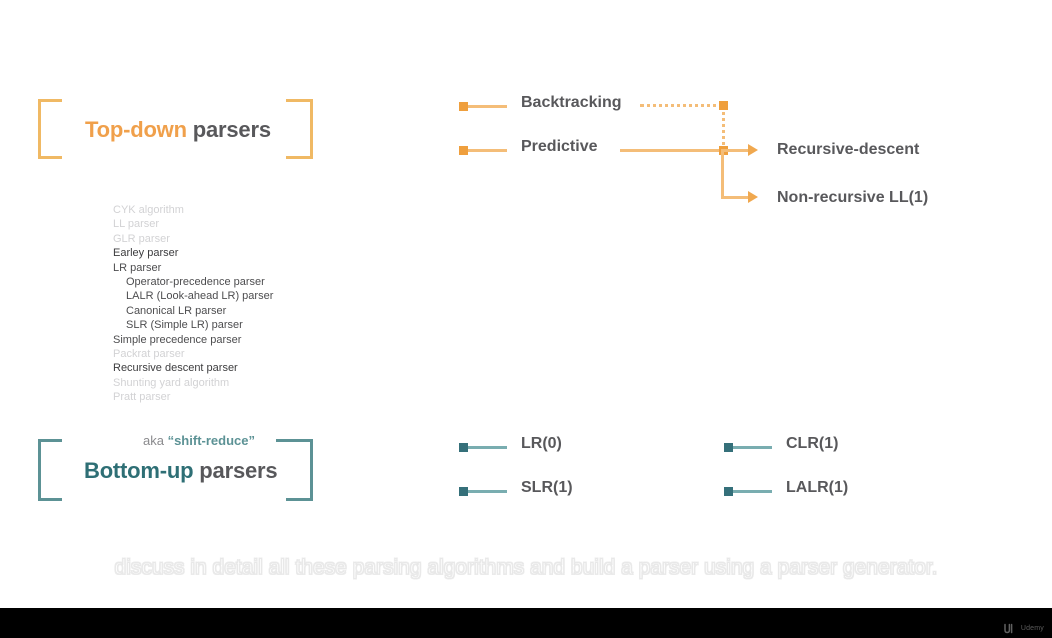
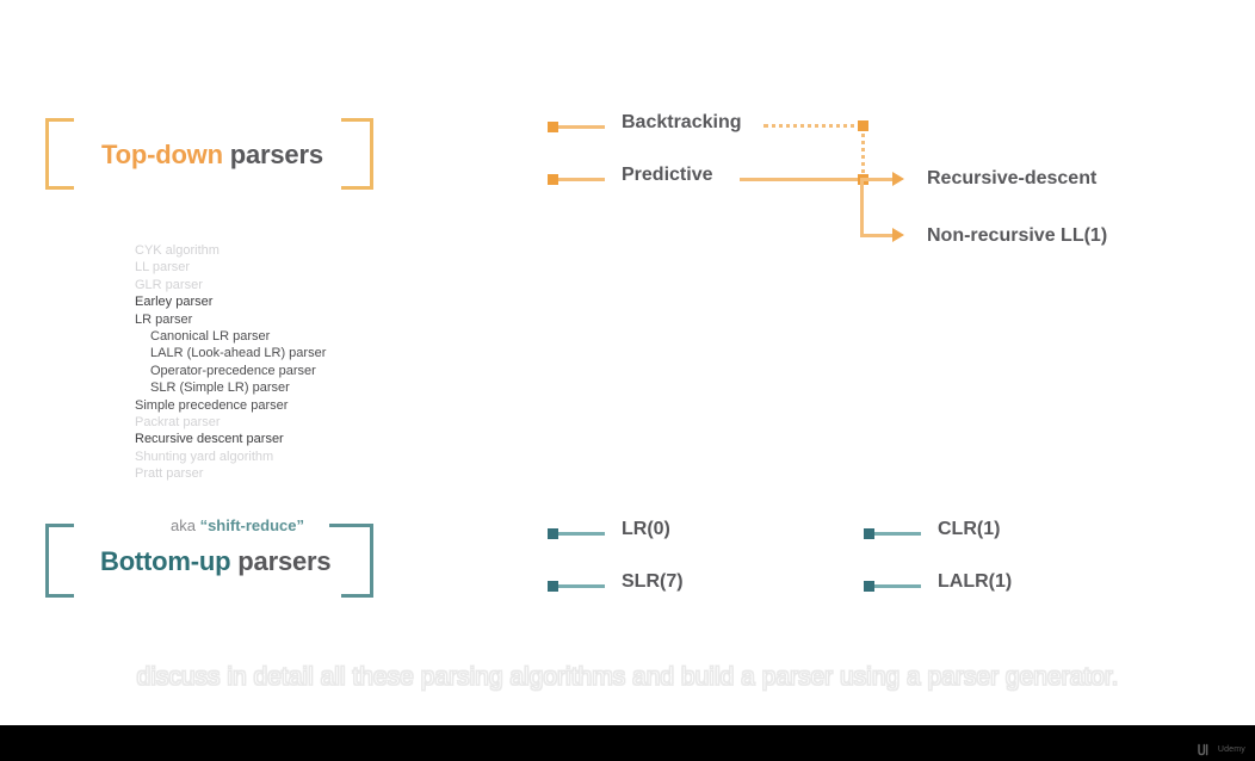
  Top-down parsers
  Backtracking
  Predictive
  Recursive-descent
  Non-recursive LL(1)
  CYK algorithm
  LL parser
  GLR parser
  Earley parser
  LR parser
- Operator-precedence parser
+ Canonical LR parser
  LALR (Look-ahead LR) parser
- Canonical LR parser
+ Operator-precedence parser
  SLR (Simple LR) parser
  Simple precedence parser
  Packrat parser
  Recursive descent parser
  Shunting yard algorithm
  Pratt parser
  aka “shift-reduce”
  Bottom-up parsers
  LR(0)
- SLR(1)
+ SLR(7)
  CLR(1)
  LALR(1)
